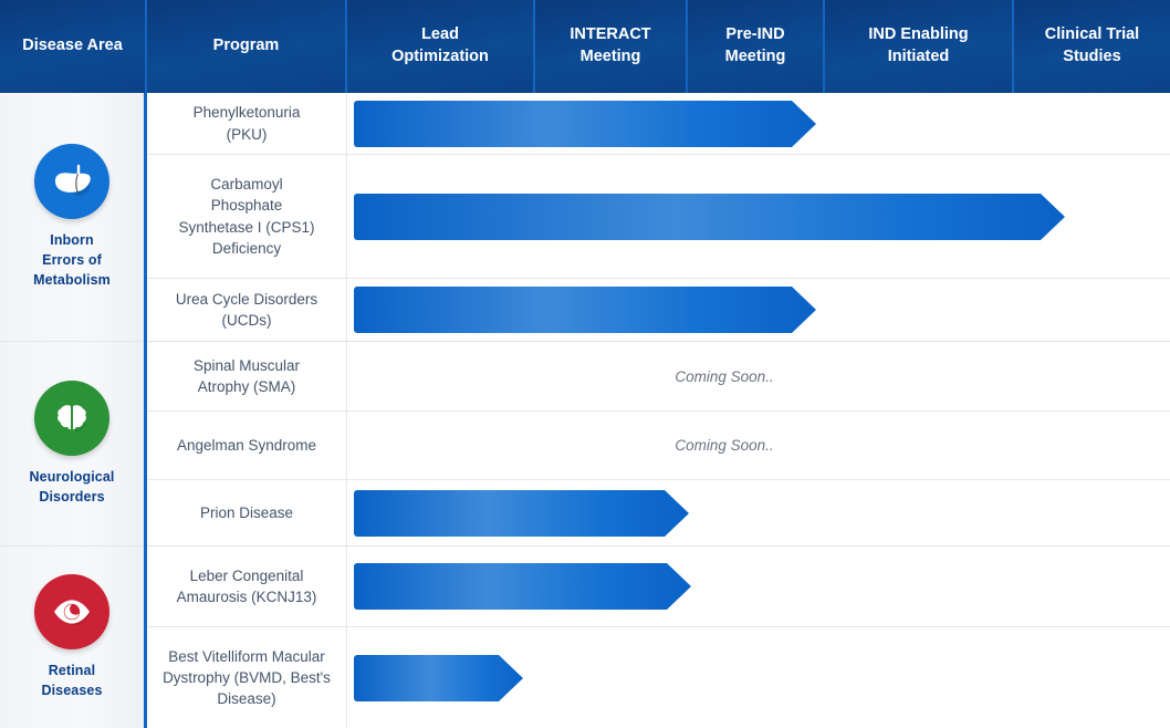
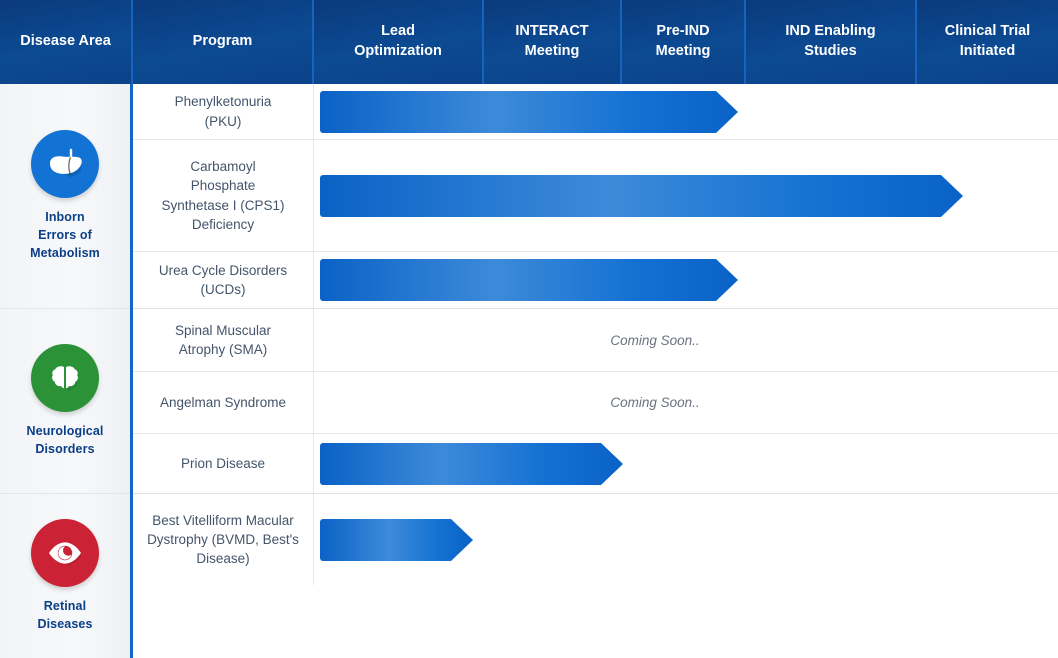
  Disease Area
  Program
  Lead
  Optimization
  INTERACT
  Meeting
  Pre-IND
  Meeting
  IND Enabling
- Initiated
+ Studies
  Clinical Trial
- Studies
+ Initiated
  Inborn
  Errors of
  Metabolism
  Neurological
  Disorders
  Retinal
  Diseases
  Phenylketonuria
  (PKU)
  Carbamoyl
  Phosphate
  Synthetase I (CPS1)
  Deficiency
  Urea Cycle Disorders
  (UCDs)
  Spinal Muscular
  Atrophy (SMA)
  Coming Soon..
  Angelman Syndrome
  Coming Soon..
  Prion Disease
- Leber Congenital
- Amaurosis (KCNJ13)
  Best Vitelliform Macular
  Dystrophy (BVMD, Best's
  Disease)
